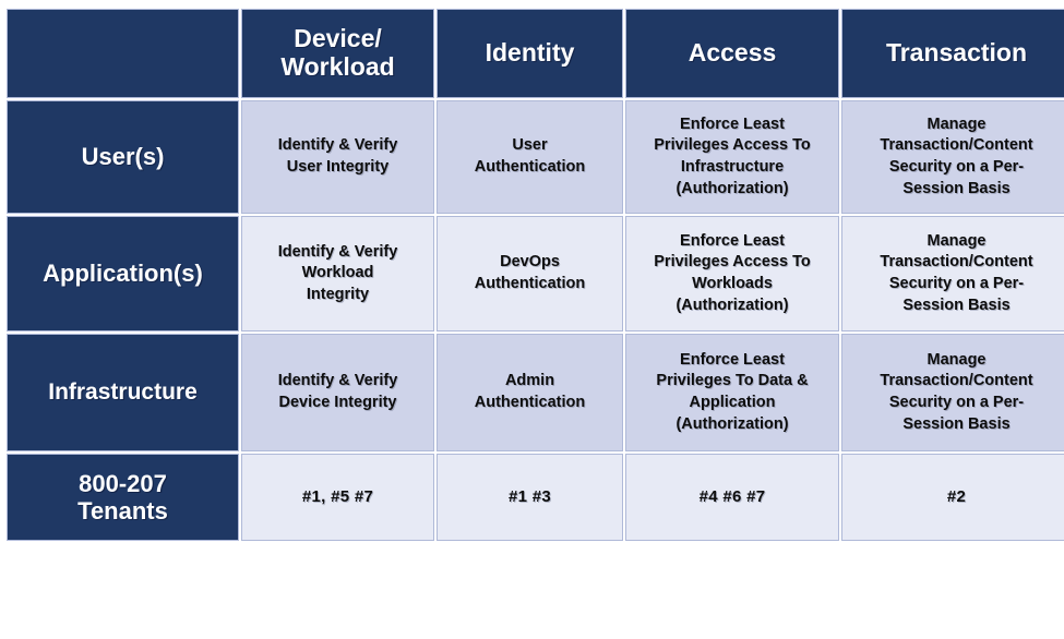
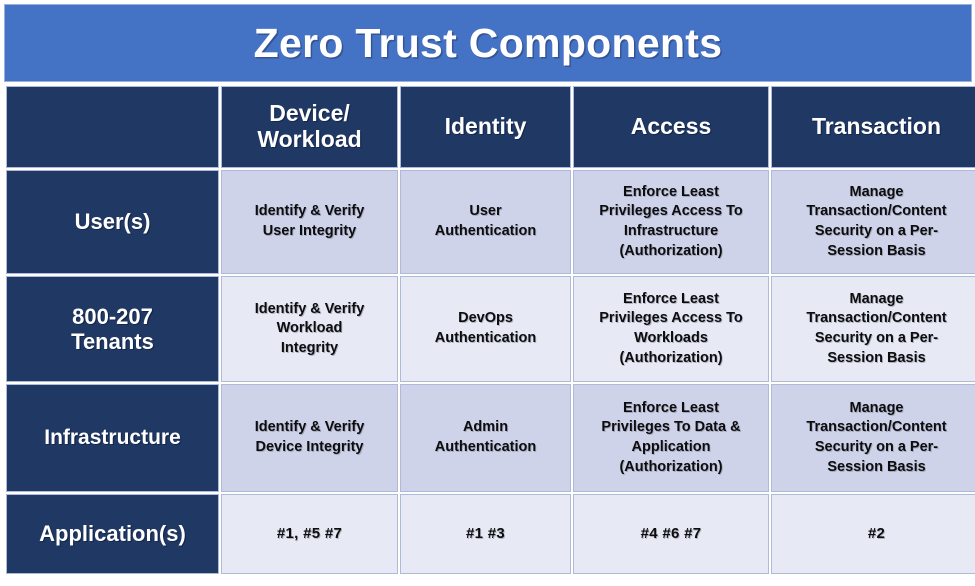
+ Zero Trust Components
  	Device/ Workload	Identity	Access	Transaction
  User(s)	Identify & Verify User Integrity	User Authentication	Enforce Least Privileges Access To Infrastructure (Authorization)	Manage Transaction/Content Security on a Per- Session Basis
- Application(s)	Identify & Verify Workload Integrity	DevOps Authentication	Enforce Least Privileges Access To Workloads (Authorization)	Manage Transaction/Content Security on a Per- Session Basis
+ 800-207 Tenants	Identify & Verify Workload Integrity	DevOps Authentication	Enforce Least Privileges Access To Workloads (Authorization)	Manage Transaction/Content Security on a Per- Session Basis
  Infrastructure	Identify & Verify Device Integrity	Admin Authentication	Enforce Least Privileges To Data & Application (Authorization)	Manage Transaction/Content Security on a Per- Session Basis
- 800-207 Tenants	#1, #5 #7	#1 #3	#4 #6 #7	#2
+ Application(s)	#1, #5 #7	#1 #3	#4 #6 #7	#2
